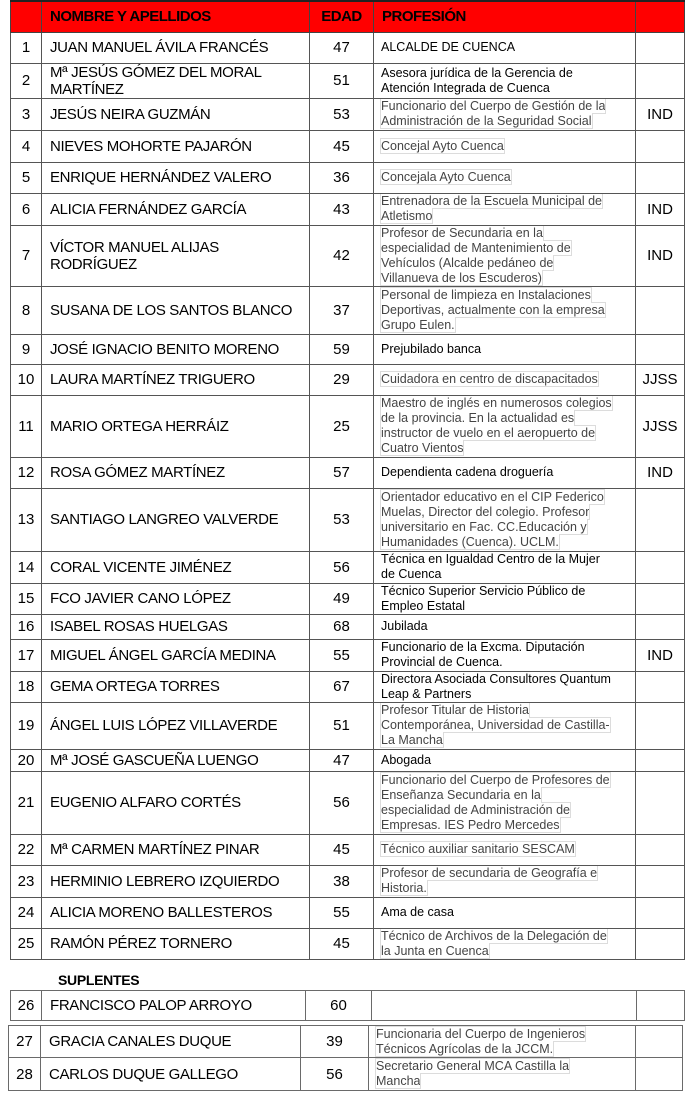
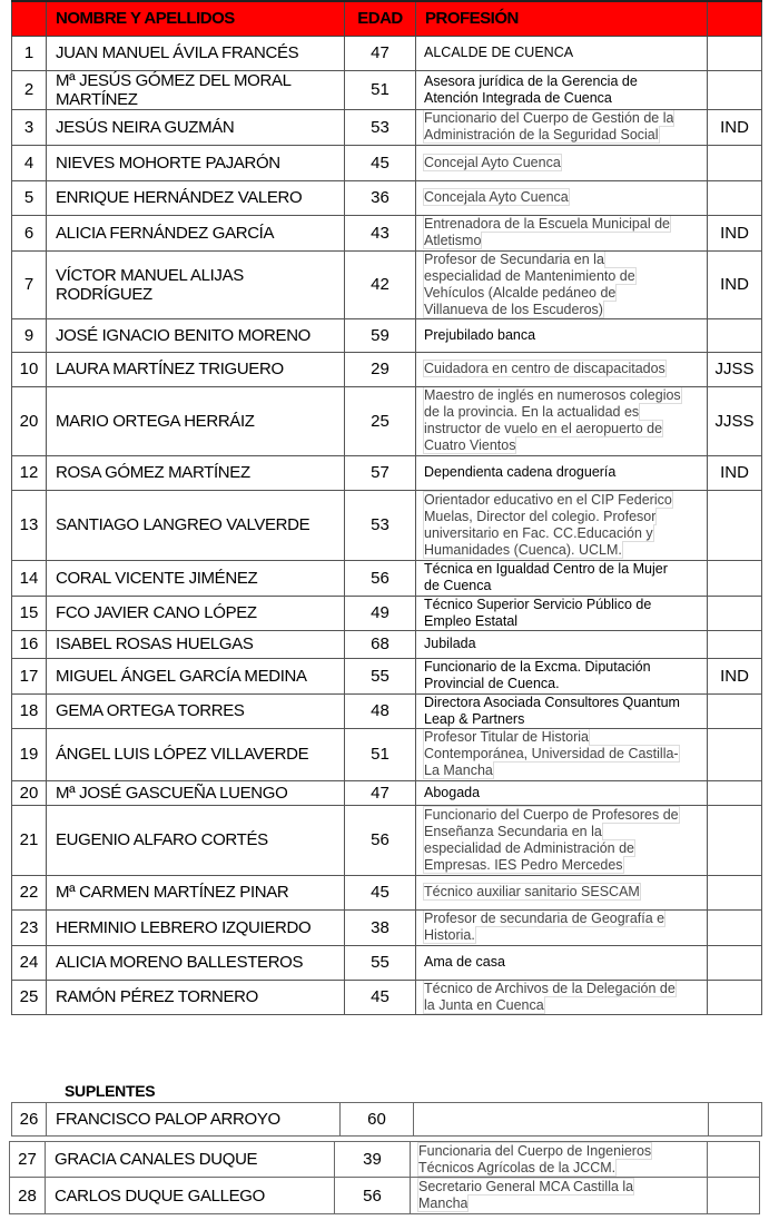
  	NOMBRE Y APELLIDOS	EDAD	PROFESIÓN
  1	JUAN MANUEL ÁVILA FRANCÉS	47	ALCALDE DE CUENCA
  2	Mª JESÚS GÓMEZ DEL MORAL MARTÍNEZ	51	Asesora jurídica de la Gerencia de Atención Integrada de Cuenca
  3	JESÚS NEIRA GUZMÁN	53	Funcionario del Cuerpo de Gestión de la Administración de la Seguridad Social	IND
  4	NIEVES MOHORTE PAJARÓN	45	Concejal Ayto Cuenca
  5	ENRIQUE HERNÁNDEZ VALERO	36	Concejala Ayto Cuenca
  6	ALICIA FERNÁNDEZ GARCÍA	43	Entrenadora de la Escuela Municipal de Atletismo	IND
  7	VÍCTOR MANUEL ALIJAS RODRÍGUEZ	42	Profesor de Secundaria en la especialidad de Mantenimiento de Vehículos (Alcalde pedáneo de Villanueva de los Escuderos)	IND
- 8	SUSANA DE LOS SANTOS BLANCO	37	Personal de limpieza en Instalaciones Deportivas, actualmente con la empresa Grupo Eulen.
  9	JOSÉ IGNACIO BENITO MORENO	59	Prejubilado banca
  10	LAURA MARTÍNEZ TRIGUERO	29	Cuidadora en centro de discapacitados	JJSS
- 11	MARIO ORTEGA HERRÁIZ	25	Maestro de inglés en numerosos colegios de la provincia. En la actualidad es instructor de vuelo en el aeropuerto de Cuatro Vientos	JJSS
+ 20	MARIO ORTEGA HERRÁIZ	25	Maestro de inglés en numerosos colegios de la provincia. En la actualidad es instructor de vuelo en el aeropuerto de Cuatro Vientos	JJSS
  12	ROSA GÓMEZ MARTÍNEZ	57	Dependienta cadena droguería	IND
  13	SANTIAGO LANGREO VALVERDE	53	Orientador educativo en el CIP Federico Muelas, Director del colegio. Profesor universitario en Fac. CC.Educación y Humanidades (Cuenca). UCLM.
  14	CORAL VICENTE JIMÉNEZ	56	Técnica en Igualdad Centro de la Mujer de Cuenca
  15	FCO JAVIER CANO LÓPEZ	49	Técnico Superior Servicio Público de Empleo Estatal
  16	ISABEL ROSAS HUELGAS	68	Jubilada
  17	MIGUEL ÁNGEL GARCÍA MEDINA	55	Funcionario de la Excma. Diputación Provincial de Cuenca.	IND
- 18	GEMA ORTEGA TORRES	67	Directora Asociada Consultores Quantum Leap & Partners
+ 18	GEMA ORTEGA TORRES	48	Directora Asociada Consultores Quantum Leap & Partners
  19	ÁNGEL LUIS LÓPEZ VILLAVERDE	51	Profesor Titular de Historia Contemporánea, Universidad de Castilla- La Mancha
  20	Mª JOSÉ GASCUEÑA LUENGO	47	Abogada
  21	EUGENIO ALFARO CORTÉS	56	Funcionario del Cuerpo de Profesores de Enseñanza Secundaria en la especialidad de Administración de Empresas. IES Pedro Mercedes
  22	Mª CARMEN MARTÍNEZ PINAR	45	Técnico auxiliar sanitario SESCAM
  23	HERMINIO LEBRERO IZQUIERDO	38	Profesor de secundaria de Geografía e Historia.
  24	ALICIA MORENO BALLESTEROS	55	Ama de casa
  25	RAMÓN PÉREZ TORNERO	45	Técnico de Archivos de la Delegación de la Junta en Cuenca
  SUPLENTES
  26	FRANCISCO PALOP ARROYO	60
  27	GRACIA CANALES DUQUE	39	Funcionaria del Cuerpo de Ingenieros Técnicos Agrícolas de la JCCM.
  28	CARLOS DUQUE GALLEGO	56	Secretario General MCA Castilla la Mancha
